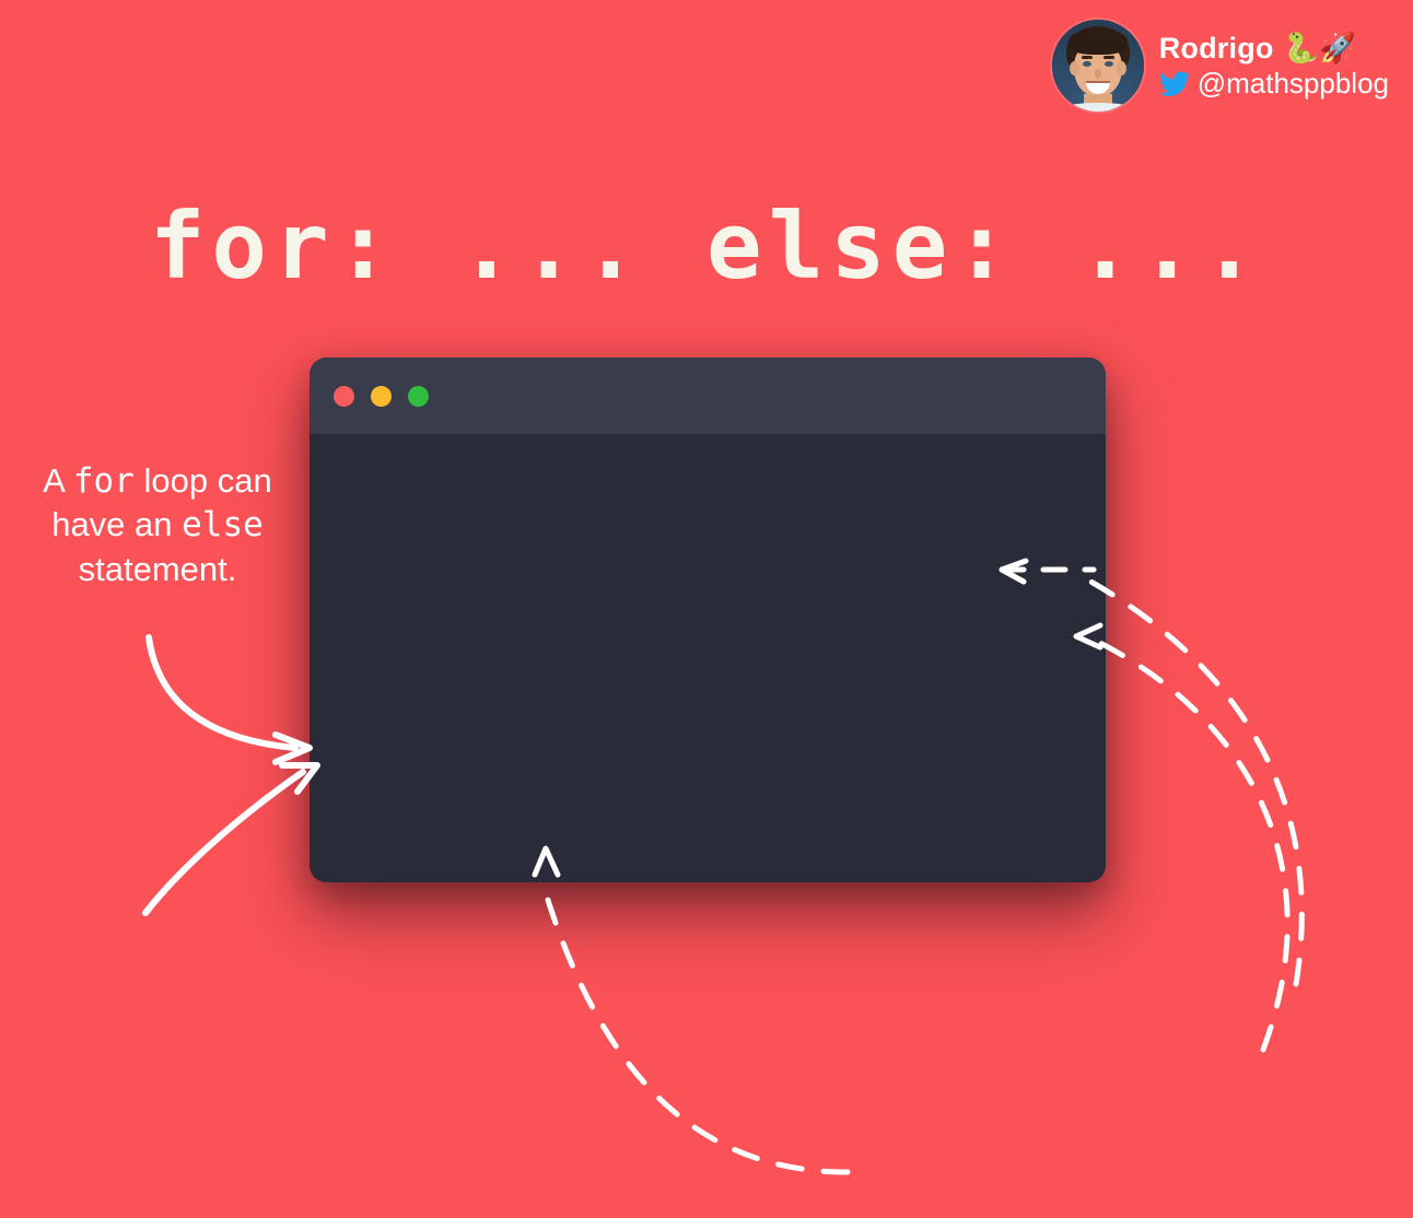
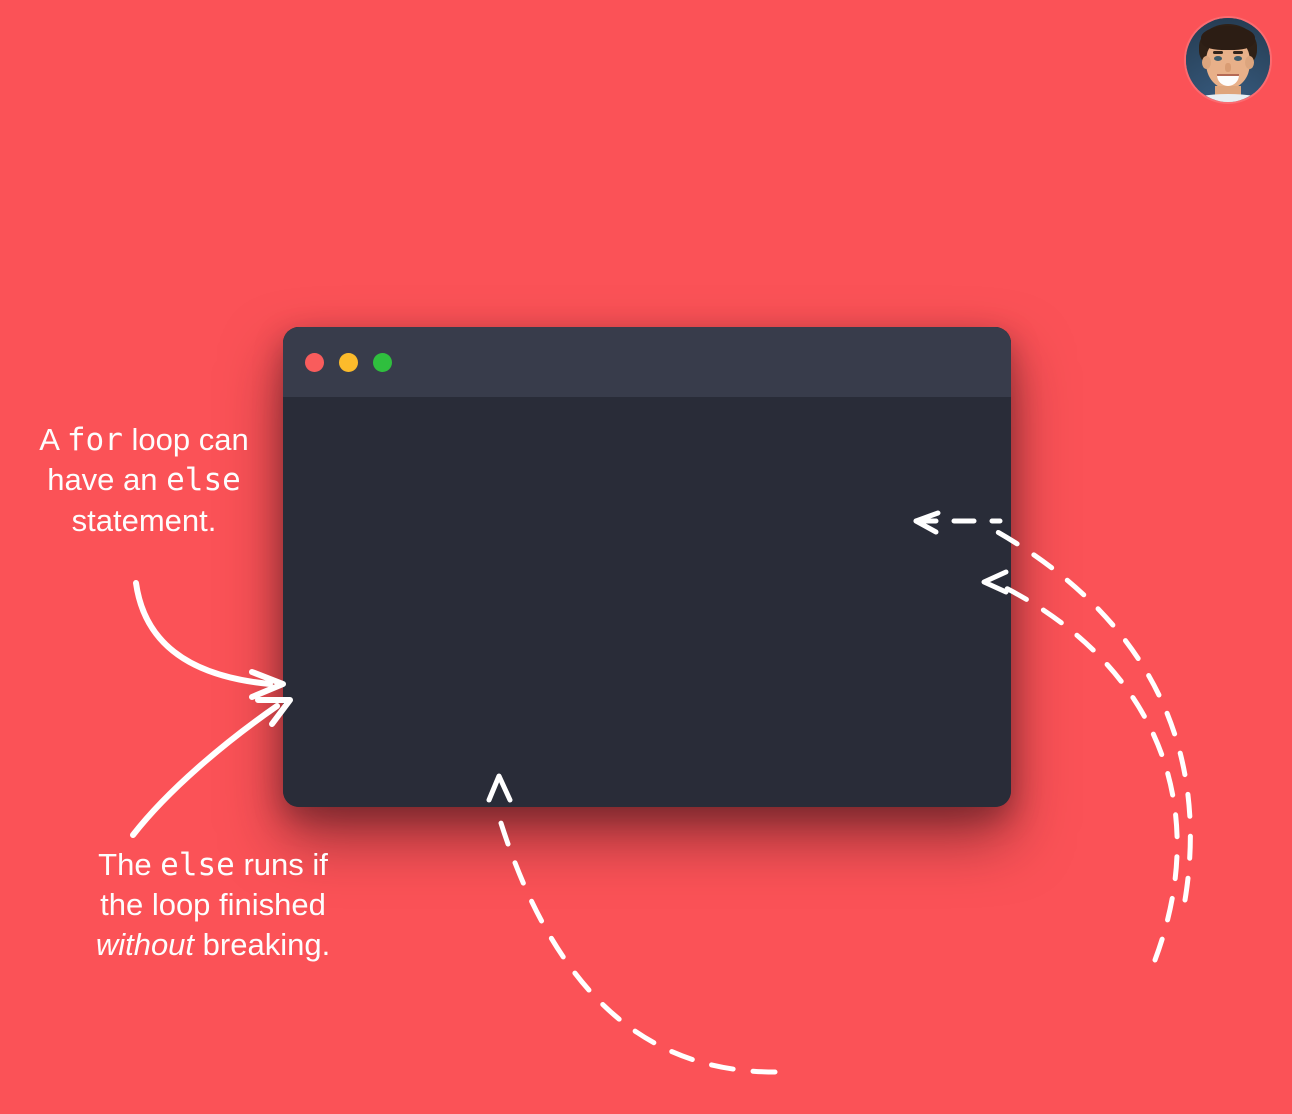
- Rodrigo 🐍🚀
- @mathsppblog
- for: ... else: ...
  A for loop can
  have an else
  statement.
+ The else runs if
+ the loop finished
+ without breaking.
